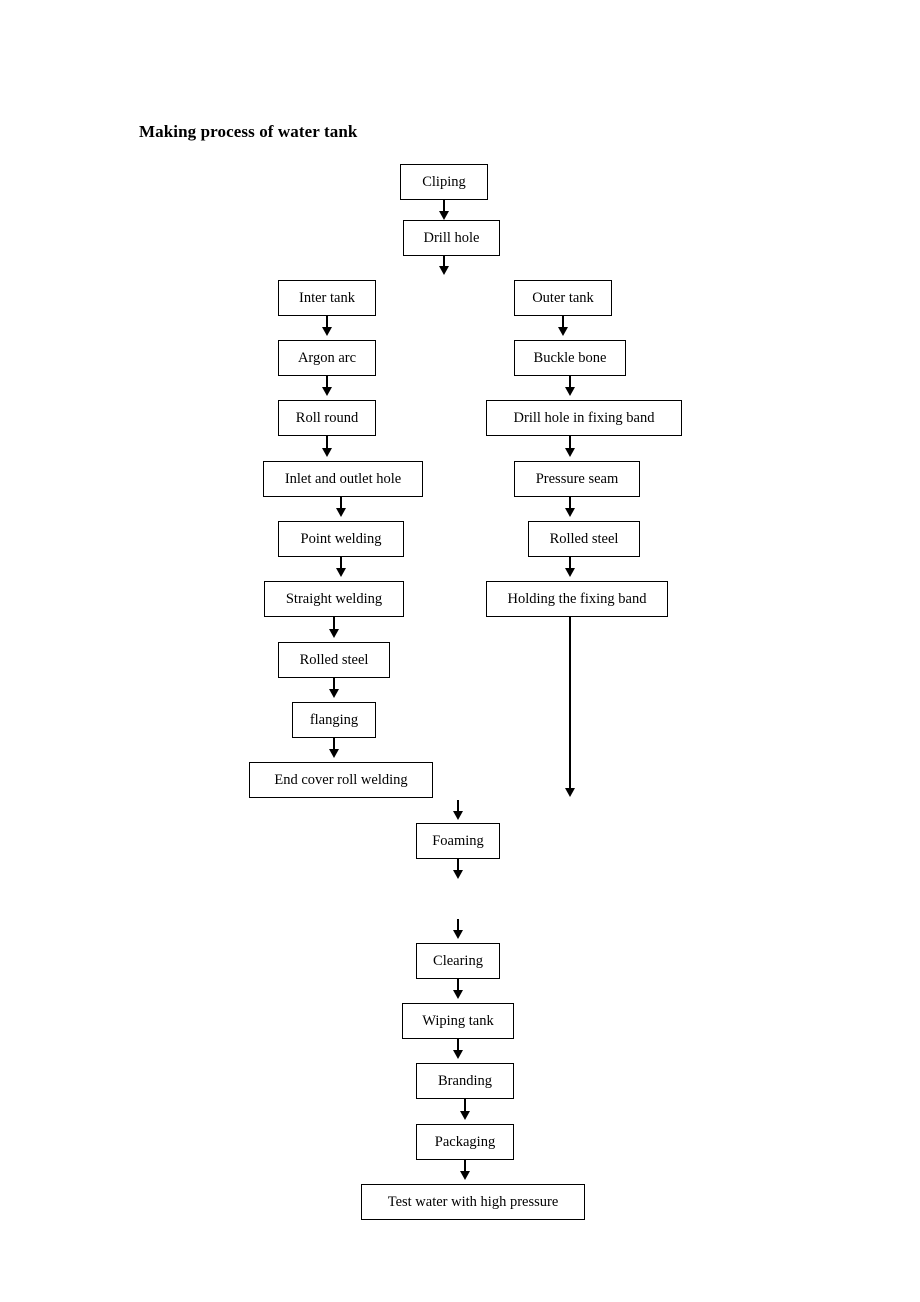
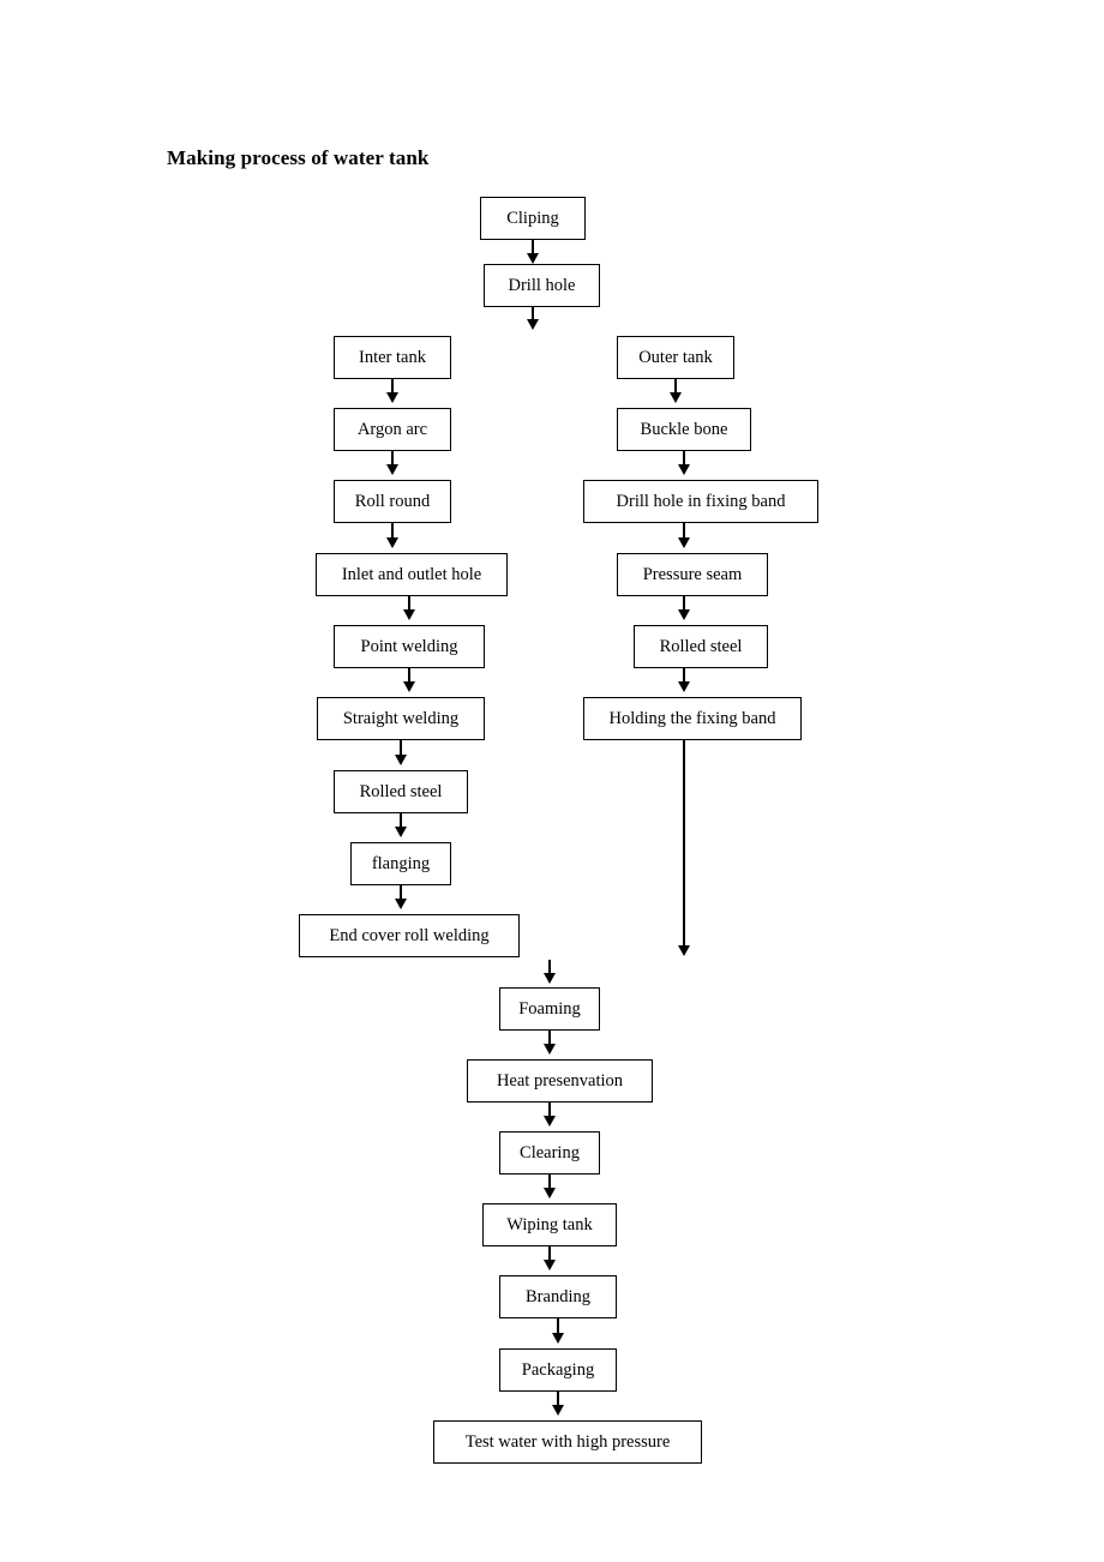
  Making process of water tank
  Cliping
  Drill hole
  Inter tank
  Argon arc
  Roll round
  Inlet and outlet hole
  Point welding
  Straight welding
  Rolled steel
  flanging
  End cover roll welding
  Outer tank
  Buckle bone
  Drill hole in fixing band
  Pressure seam
  Rolled steel
  Holding the fixing band
  Foaming
+ Heat presenvation
  Clearing
  Wiping tank
  Branding
  Packaging
  Test water with high pressure
